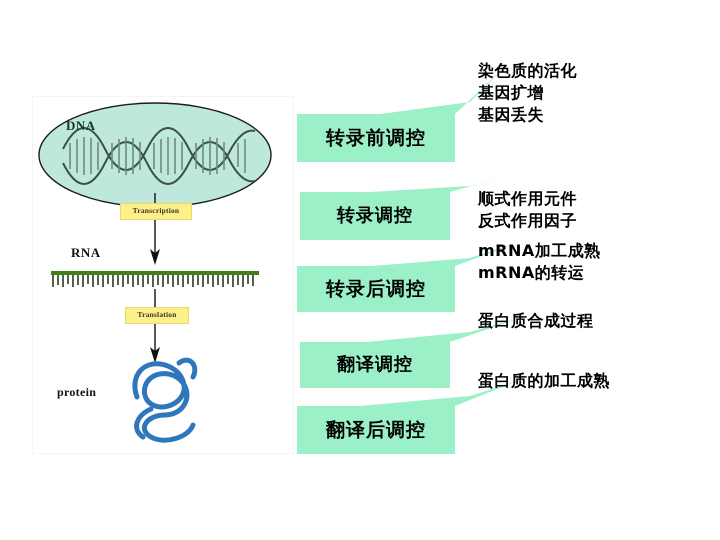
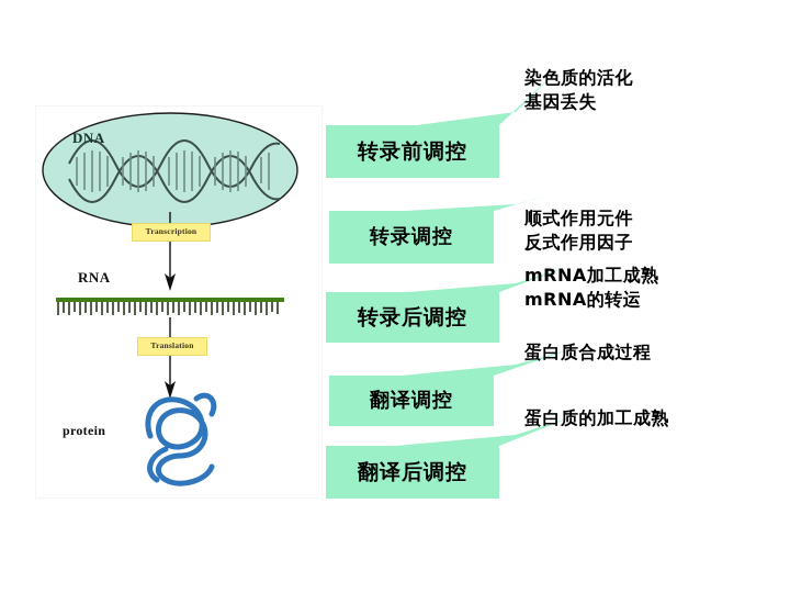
  DNA
  RNA
  protein
  Transcription
  Translation
  转录前调控
  转录调控
  转录后调控
  翻译调控
  翻译后调控
  染色质的活化
- 基因扩增
  基因丢失
  顺式作用元件
  反式作用因子
  mRNA加工成熟
  mRNA的转运
  蛋白质合成过程
  蛋白质的加工成熟
